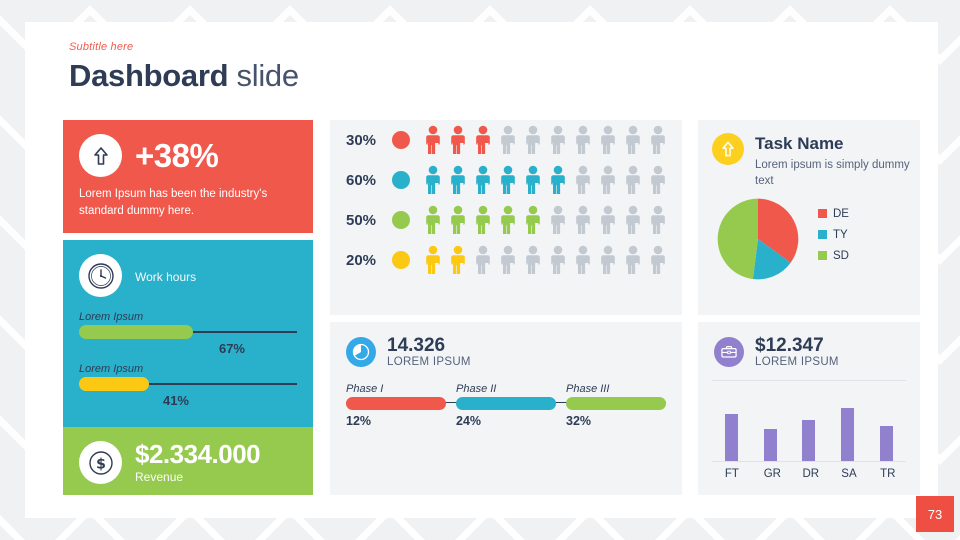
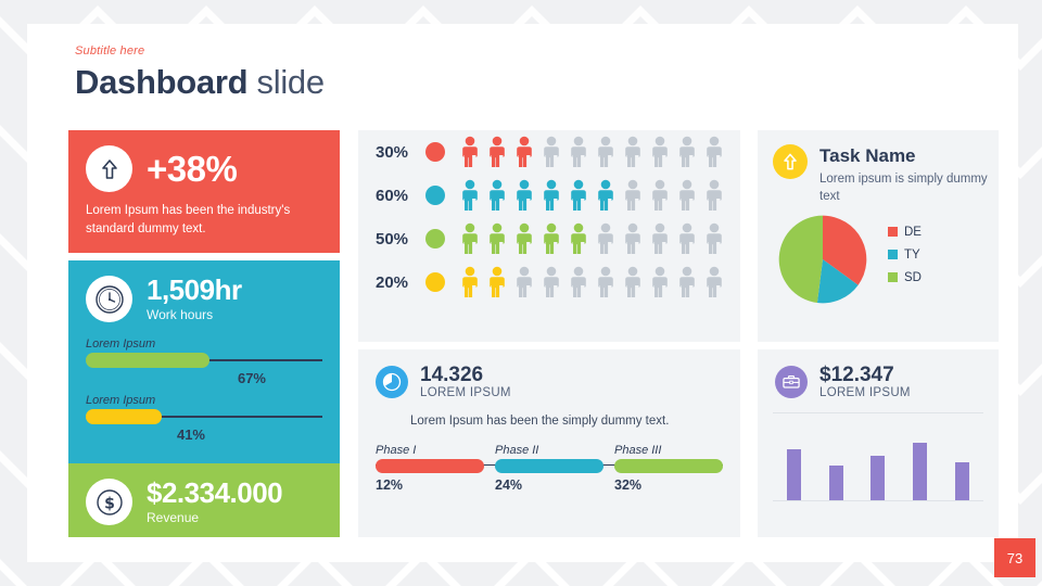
  Subtitle here
  Dashboard slide
  +38%
- Lorem Ipsum has been the industry's standard dummy here.
+ Lorem Ipsum has been the industry's standard dummy text.
+ 1,509hr
  Work hours
  Lorem Ipsum
  67%
  Lorem Ipsum
  41%
  $
  $2.334.000
  Revenue
  30%
  60%
  50%
  20%
  14.326
  LOREM IPSUM
+ Lorem Ipsum has been the simply dummy text.
  Phase I
  12%
  Phase II
  24%
  Phase III
  32%
  Task Name
  Lorem ipsum is simply dummy text
  DE
  TY
  SD
  $12.347
  LOREM IPSUM
- FT
- GR
- DR
- SA
- TR
  73
